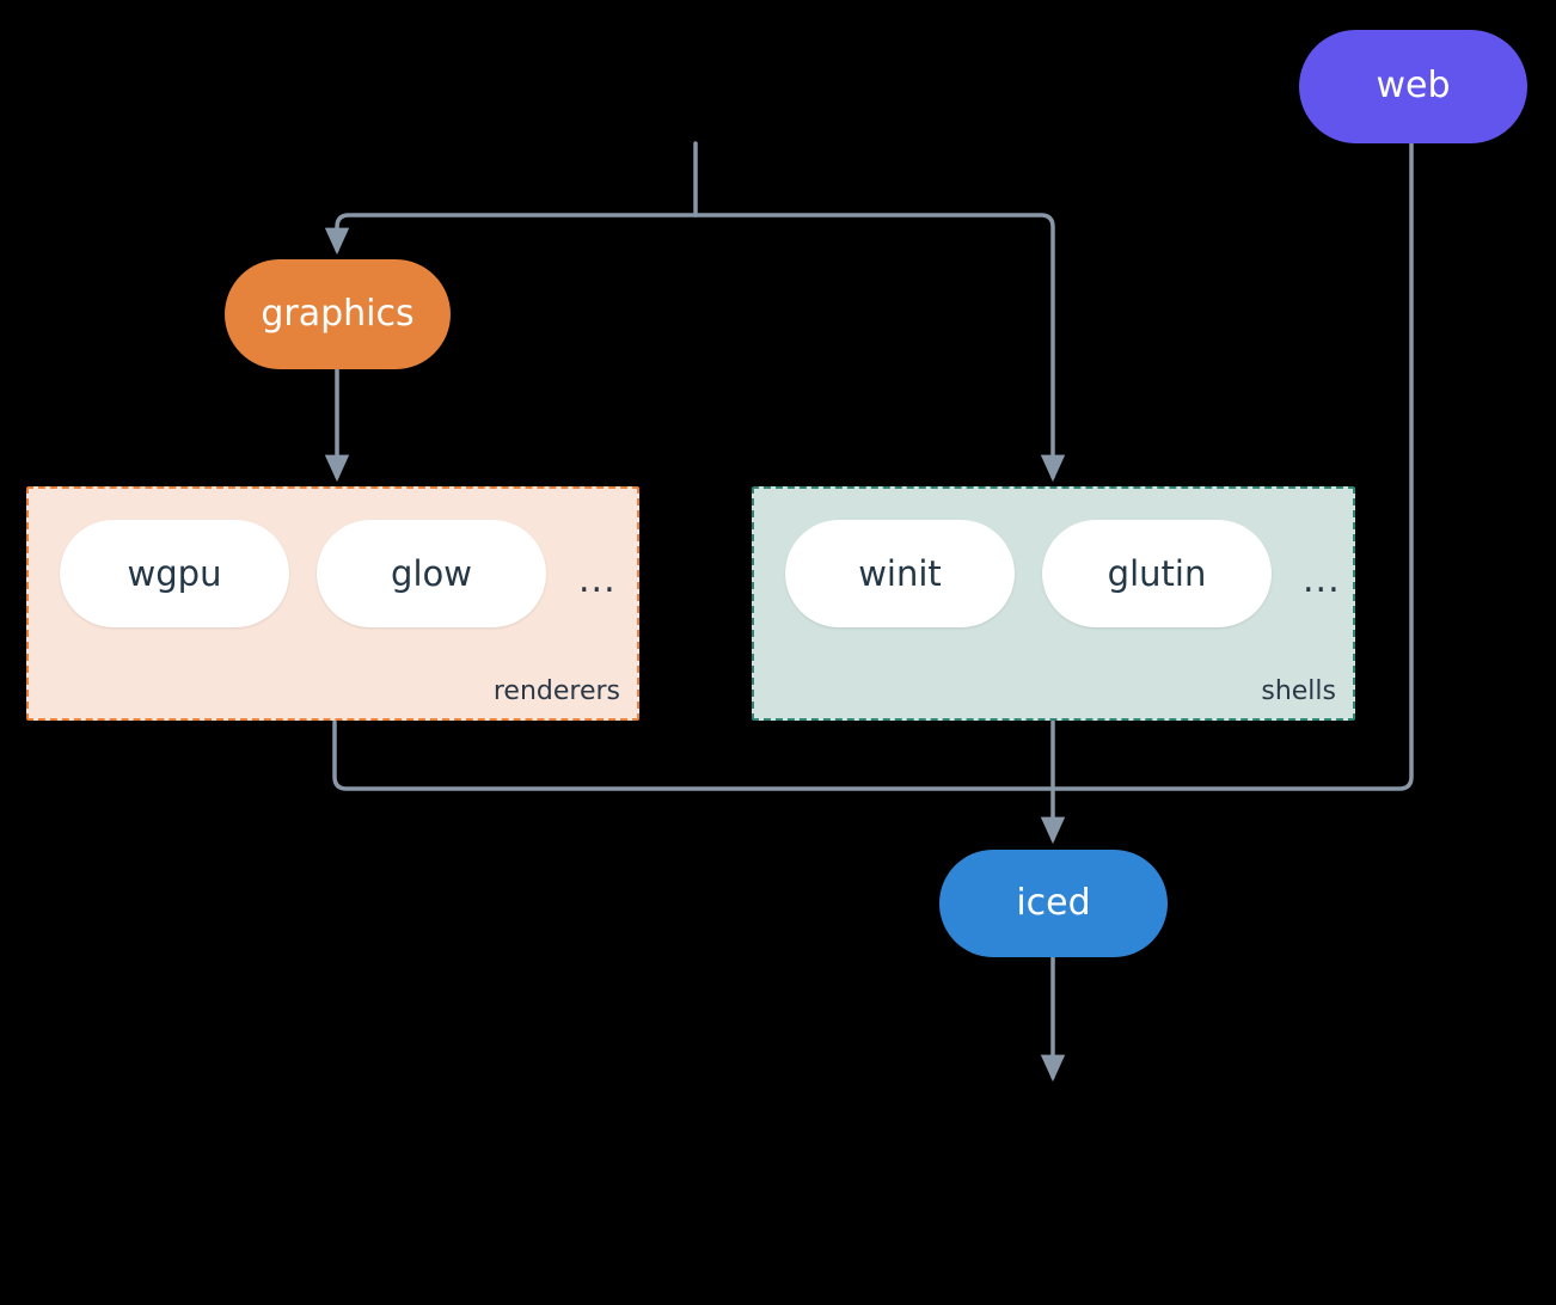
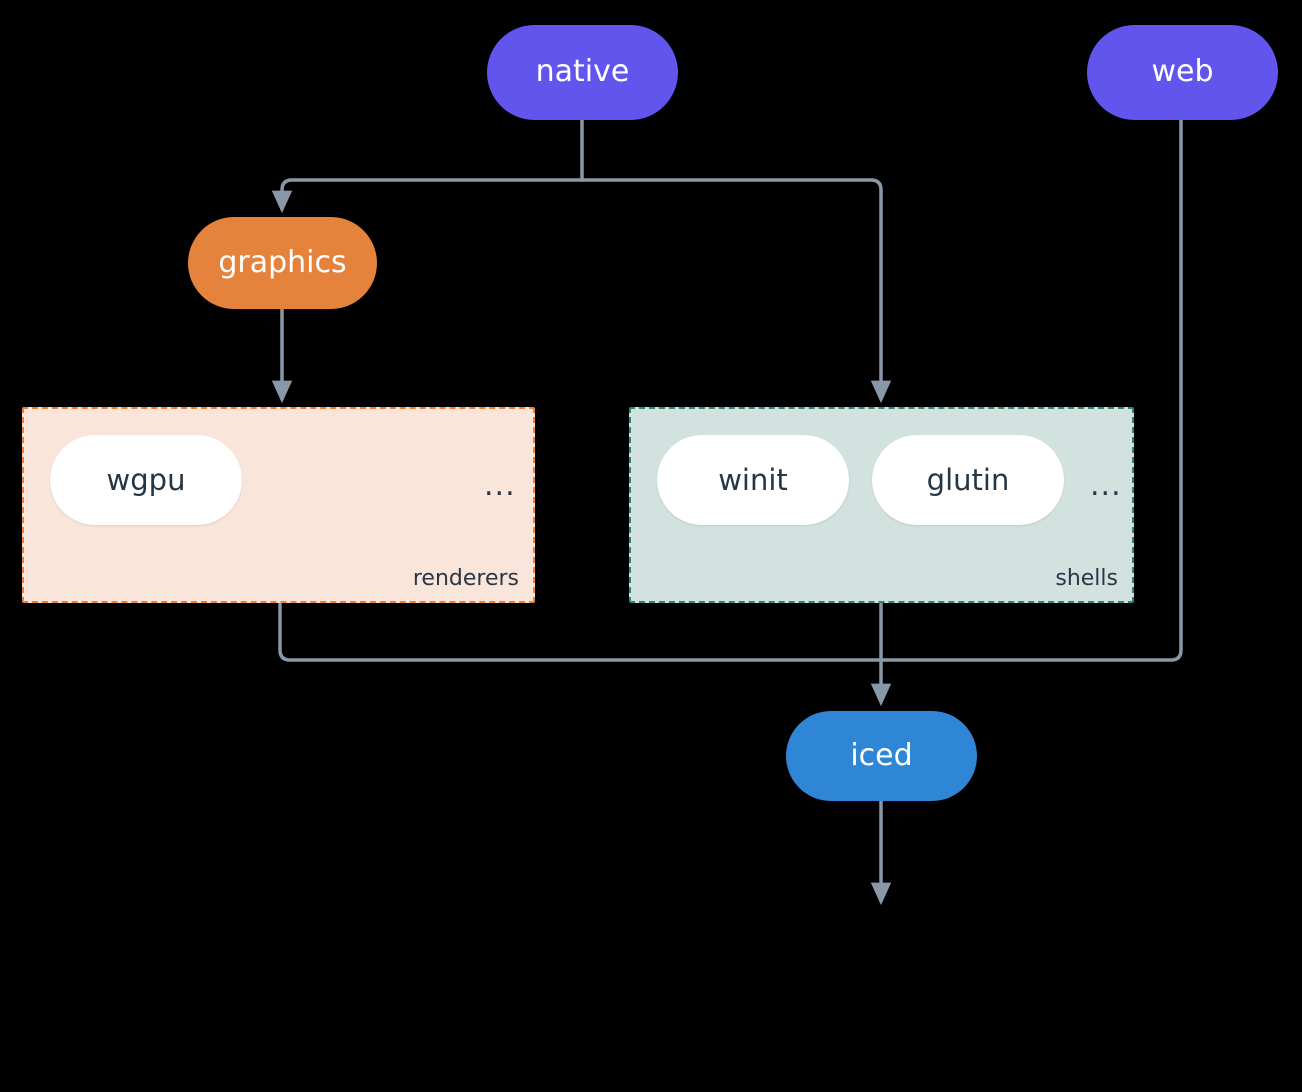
+ native
  web
  graphics
  wgpu
- glow
  ...
  renderers
  winit
  glutin
  ...
  shells
  iced
